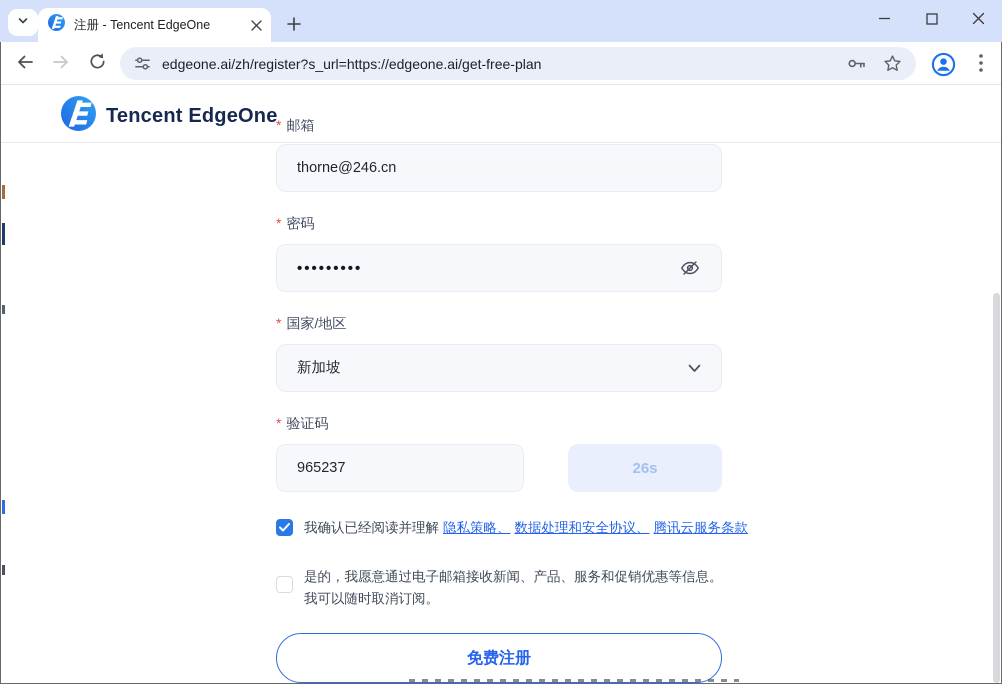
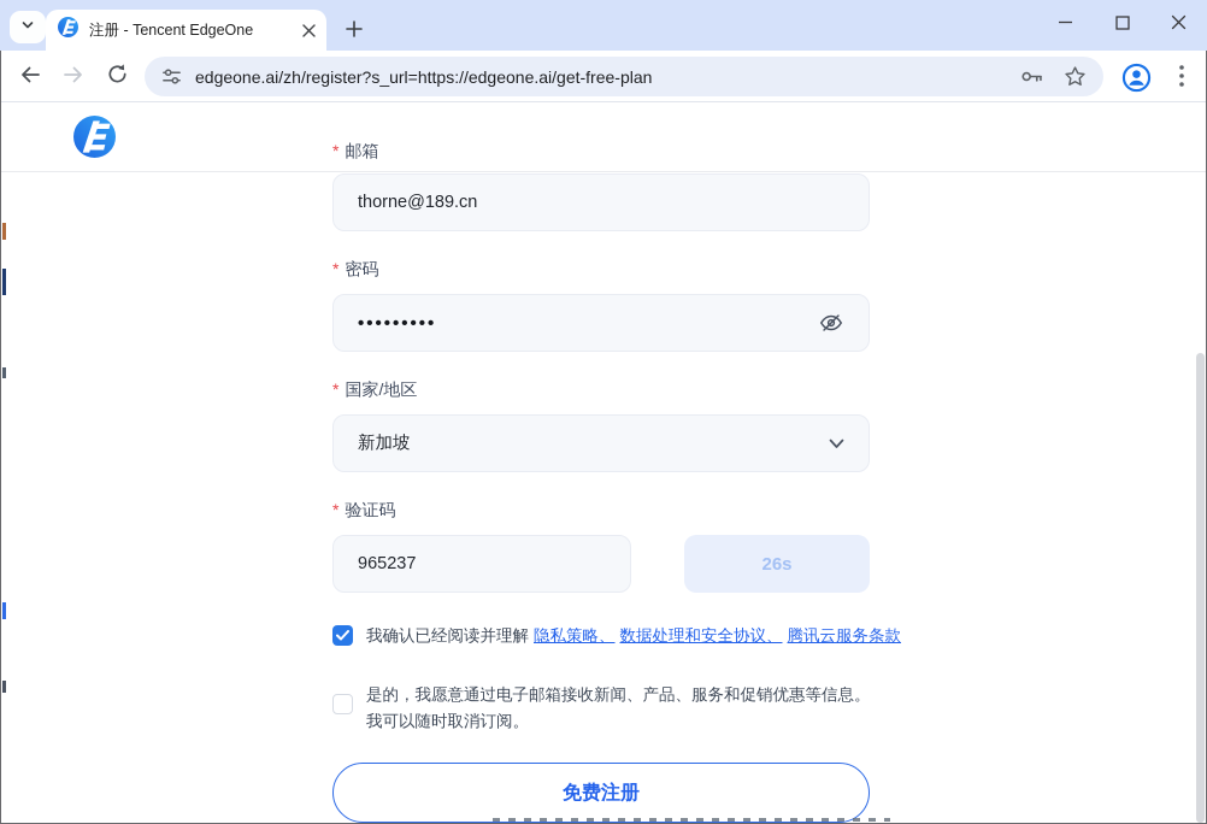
  注册 - Tencent EdgeOne
  edgeone.ai/zh/register?s_url=https://edgeone.ai/get-free-plan
- Tencent EdgeOne
  * 邮箱
- thorne@246.cn
+ thorne@189.cn
  * 密码
  •••••••••
  * 国家/地区
  新加坡
  * 验证码
  965237
  26s
  我确认已经阅读并理解 隐私策略、 数据处理和安全协议、 腾讯云服务条款
  是的，我愿意通过电子邮箱接收新闻、产品、服务和促销优惠等信息。我可以随时取消订阅。
  免费注册
